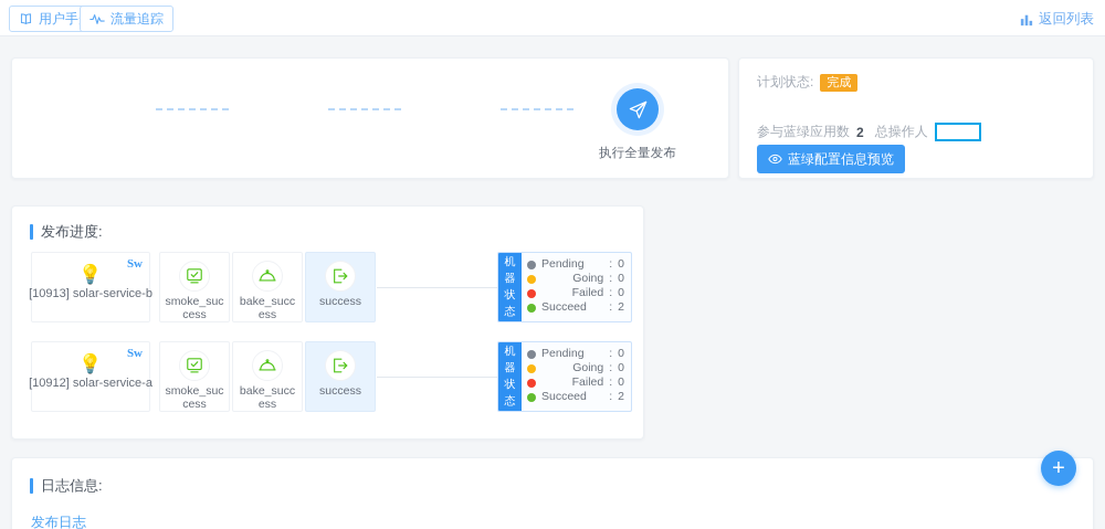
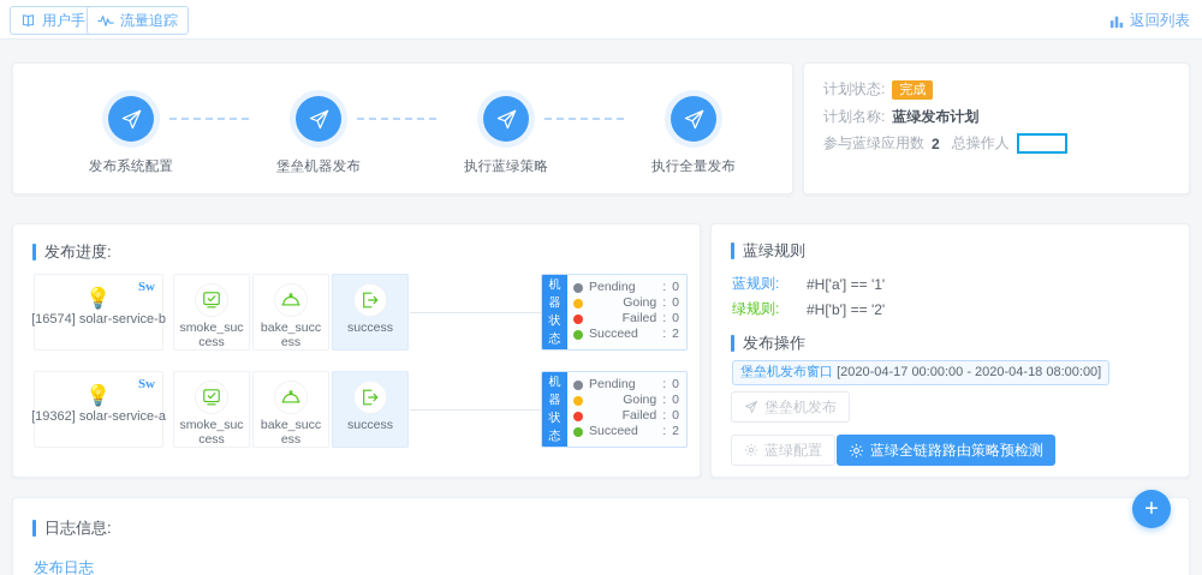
  用户手
  流量追踪
  返回列表
+ 发布系统配置
+ 堡垒机器发布
+ 执行蓝绿策略
  执行全量发布
  计划状态:
  完成
+ 计划名称:
+ 蓝绿发布计划
  参与蓝绿应用数
  2
  总操作人
- 蓝绿配置信息预览
  发布进度:
  Sw
  💡
- [10913] solar-service-b
+ [16574] solar-service-b
  smoke_success
  bake_success
  success
  机
  器
  状
  态
  Pending
  :
  0
  Going
  :
  0
  Failed
  :
  0
  Succeed
  :
  2
  Sw
  💡
- [10912] solar-service-a
+ [19362] solar-service-a
  smoke_success
  bake_success
  success
  机
  器
  状
  态
  Pending
  :
  0
  Going
  :
  0
  Failed
  :
  0
  Succeed
  :
  2
+ 蓝绿规则
+ 蓝规则:
+ #H['a'] == '1'
+ 绿规则:
+ #H['b'] == '2'
+ 发布操作
+ 堡垒机发布窗口 [2020-04-17 00:00:00 - 2020-04-18 08:00:00]
+ 堡垒机发布
+ 蓝绿配置
+ 蓝绿全链路路由策略预检测
  日志信息:
  发布日志
  +
